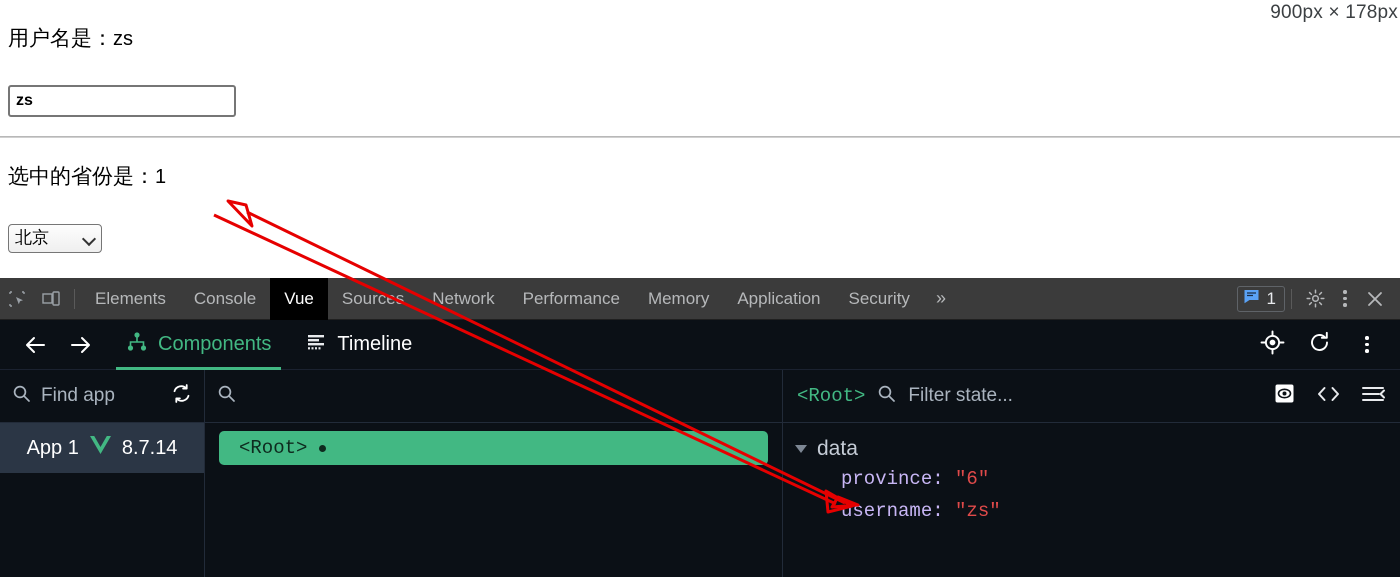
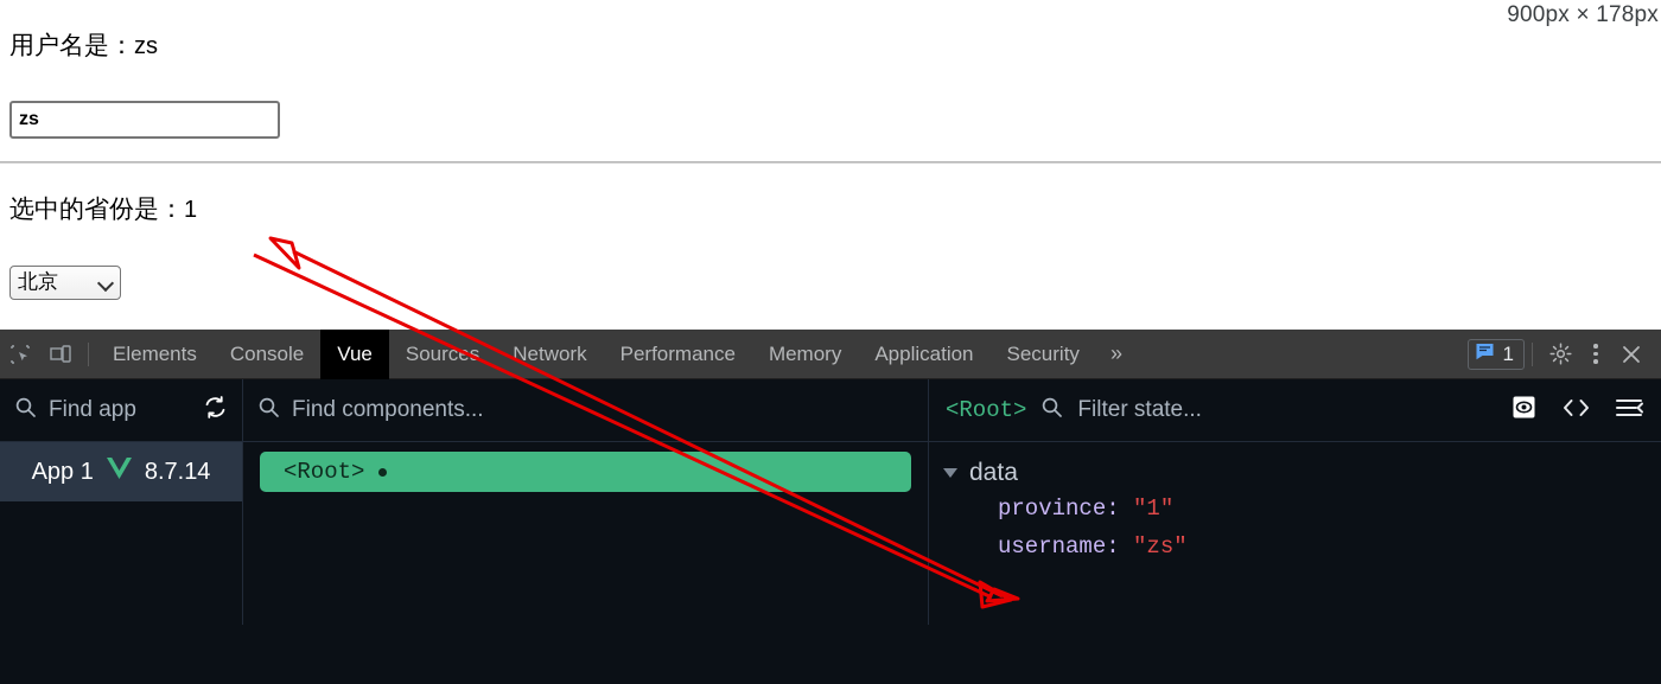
  900px × 178px
  用户名是：zs
  zs
  选中的省份是：1
  北京
  Elements
  Console
  Vue
  Sourcs
  Network
  Performance
  Memory
  Application
  Security
  »
  1
- Components
- Timeline
  Find app
  App 1
  8.7.14
+ Find components...
  <Root>
  <Root>
  Filter state...
  data
- province: "6"
+ province: "1"
  username: "zs"
